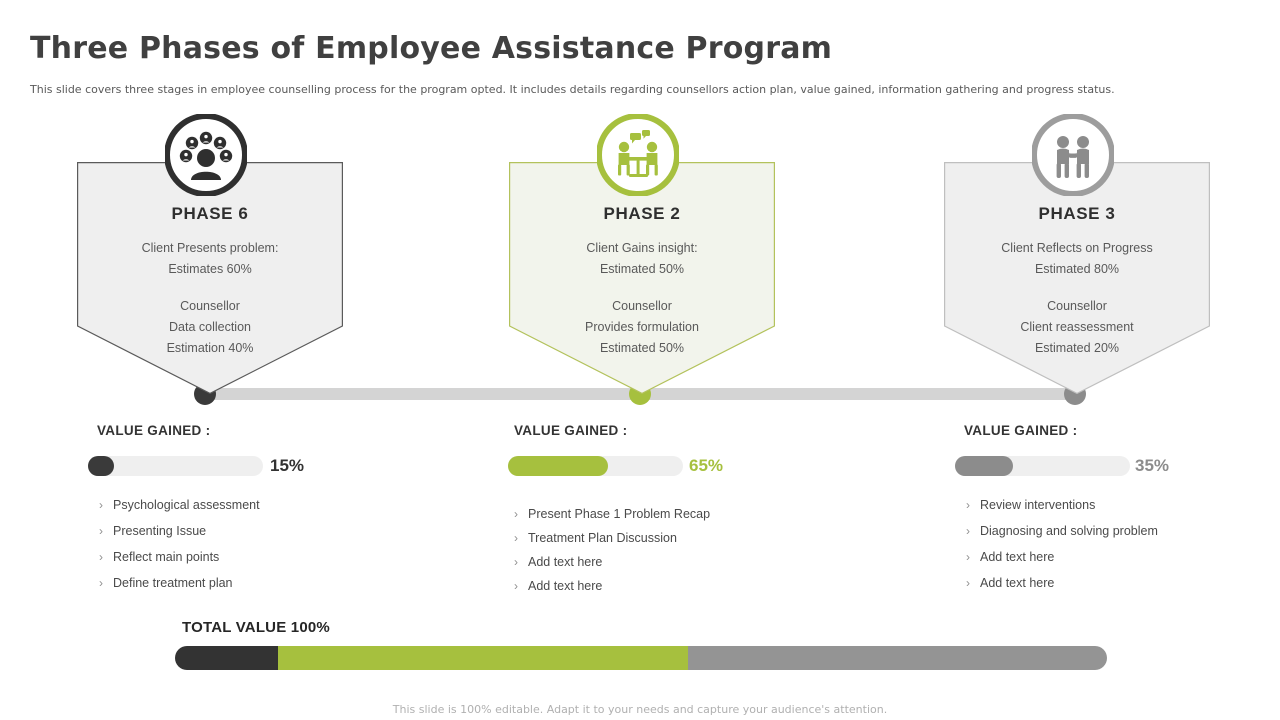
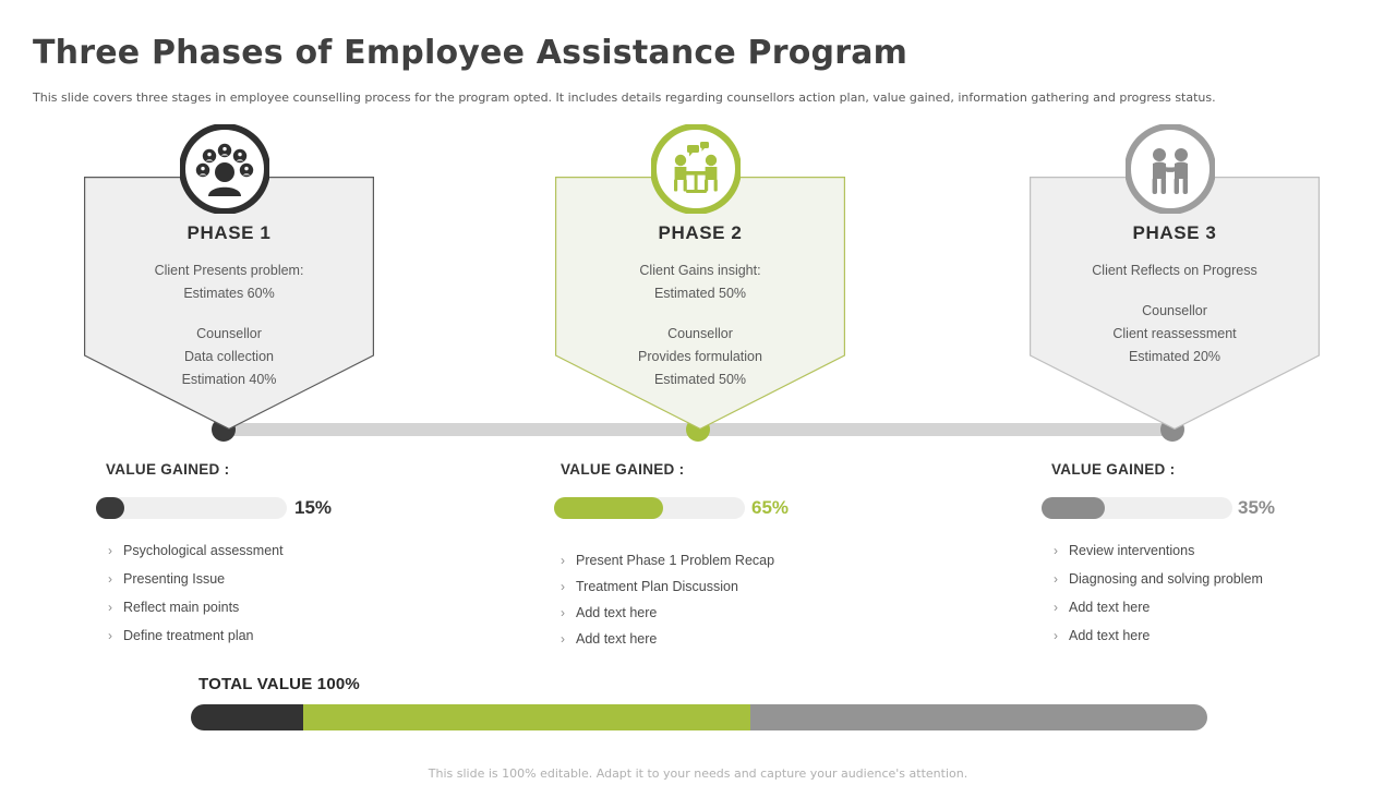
  Three Phases of Employee Assistance Program
  This slide covers three stages in employee counselling process for the program opted. It includes details regarding counsellors action plan, value gained, information gathering and progress status.
- PHASE 6
+ PHASE 1
  Client Presents problem:
  Estimates 60%
  Counsellor
  Data collection
  Estimation 40%
  VALUE GAINED :
  15%
  ›
  Psychological assessment
  ›
  Presenting Issue
  ›
  Reflect main points
  ›
  Define treatment plan
  PHASE 2
  Client Gains insight:
  Estimated 50%
  Counsellor
  Provides formulation
  Estimated 50%
  VALUE GAINED :
  65%
  ›
  Present Phase 1 Problem Recap
  ›
  Treatment Plan Discussion
  ›
  Add text here
  ›
  Add text here
  PHASE 3
  Client Reflects on Progress
- Estimated 80%
  Counsellor
  Client reassessment
  Estimated 20%
  VALUE GAINED :
  35%
  ›
  Review interventions
  ›
  Diagnosing and solving problem
  ›
  Add text here
  ›
  Add text here
  TOTAL VALUE 100%
  This slide is 100% editable. Adapt it to your needs and capture your audience's attention.
